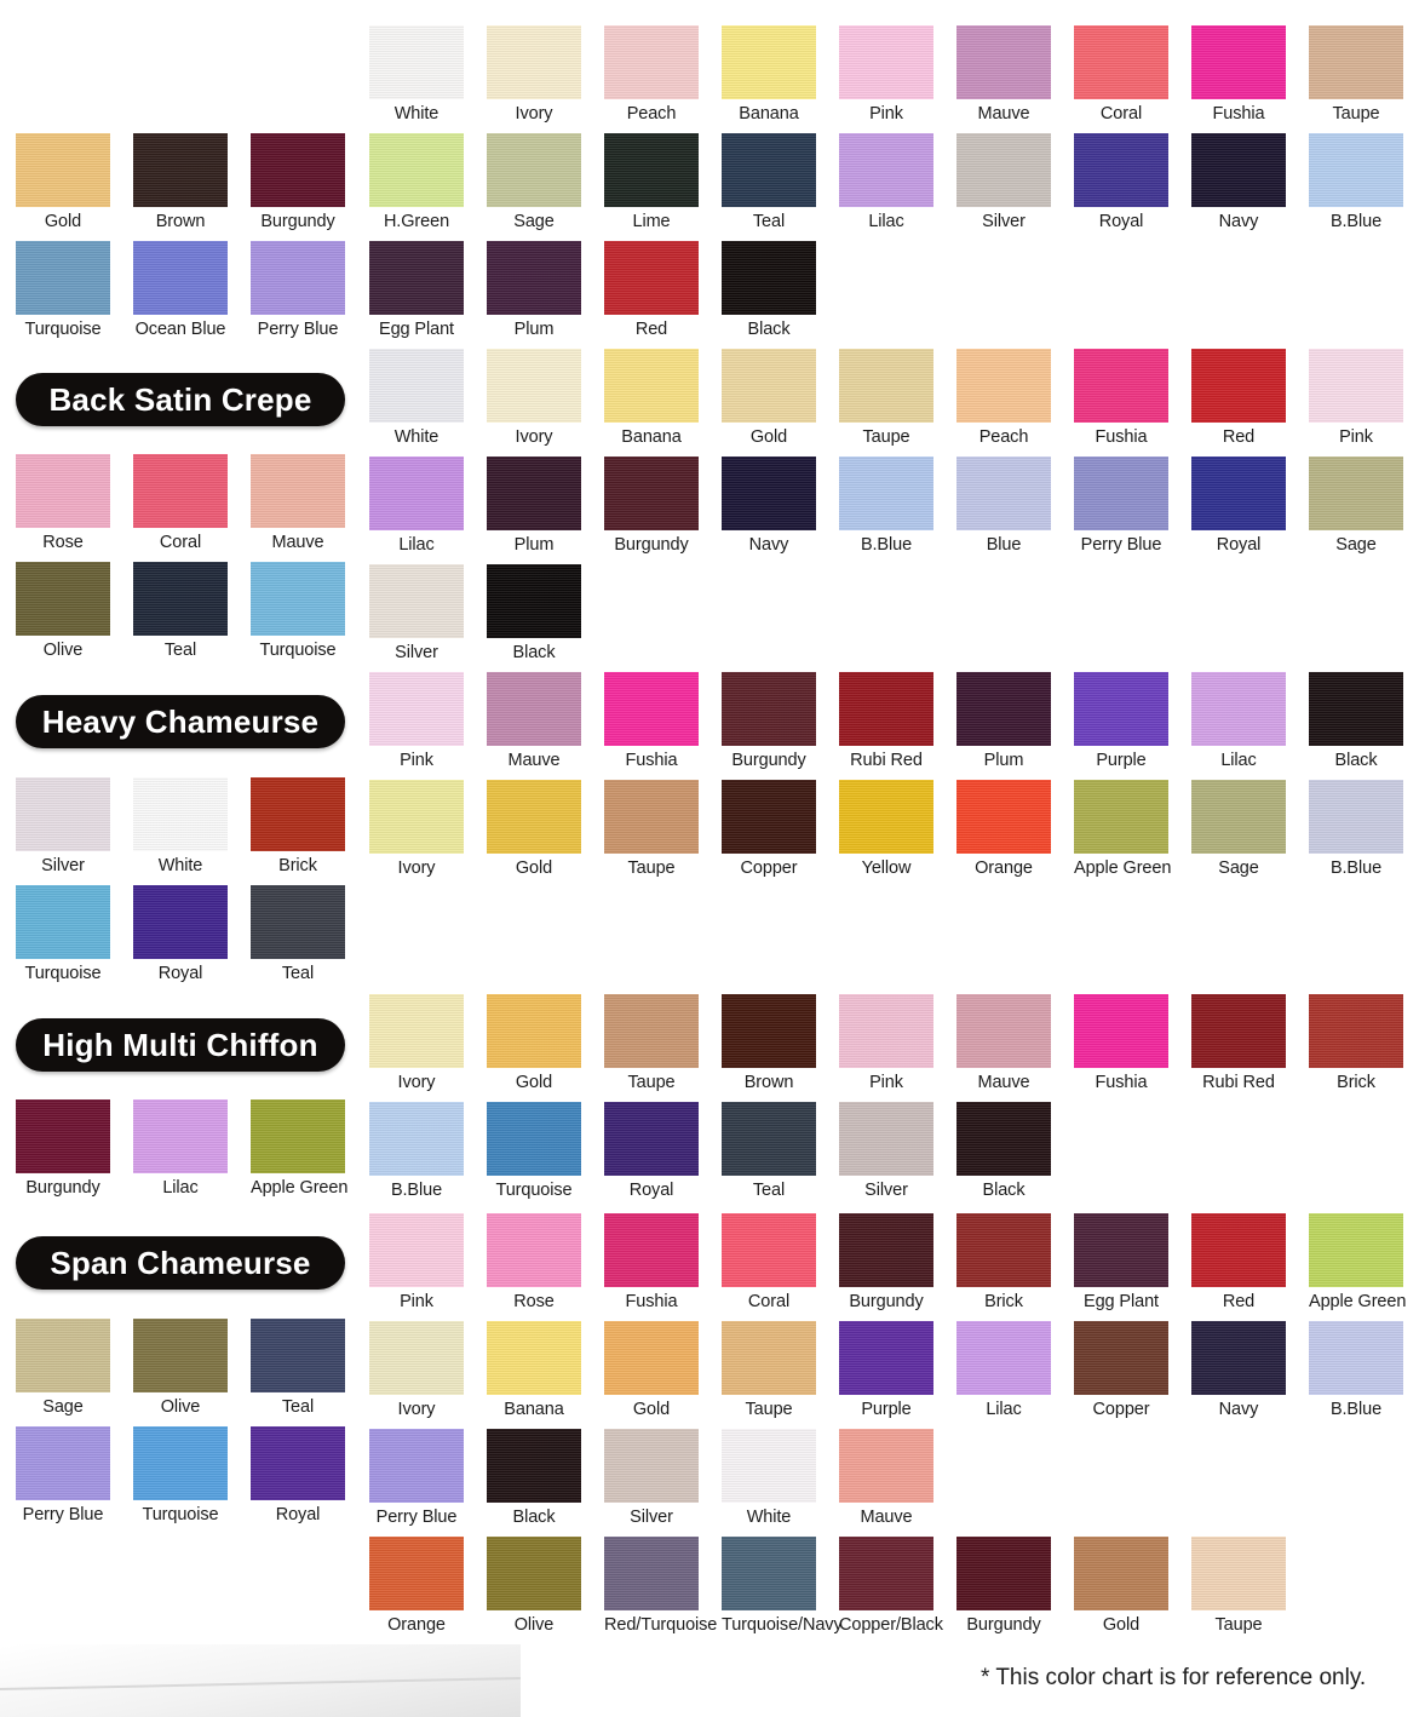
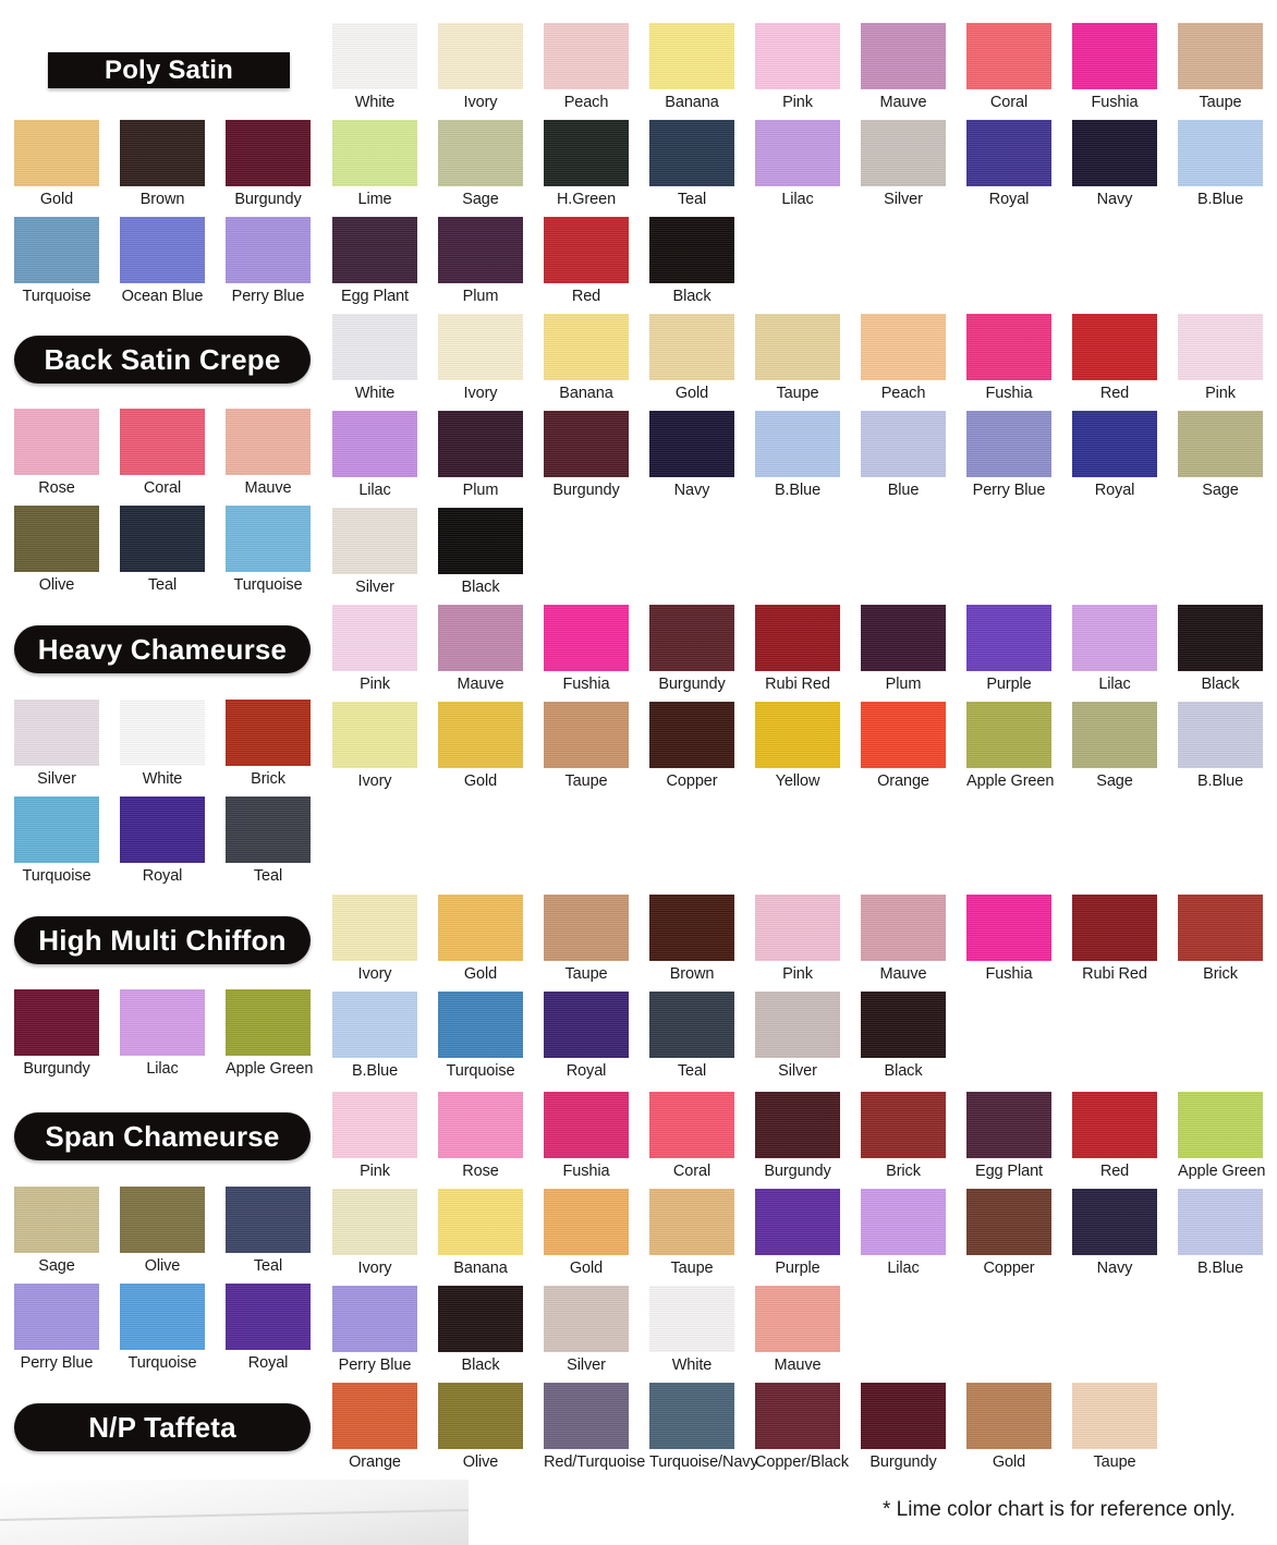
+ Poly Satin
  Gold
  Brown
  Burgundy
  Turquoise
  Ocean Blue
  Perry Blue
  White
  Ivory
  Peach
  Banana
  Pink
  Mauve
  Coral
  Fushia
  Taupe
- H.Green
+ Lime
  Sage
- Lime
+ H.Green
  Teal
  Lilac
  Silver
  Royal
  Navy
  B.Blue
  Egg Plant
  Plum
  Red
  Black
  Back Satin Crepe
  Rose
  Coral
  Mauve
  Olive
  Teal
  Turquoise
  White
  Ivory
  Banana
  Gold
  Taupe
  Peach
  Fushia
  Red
  Pink
  Lilac
  Plum
  Burgundy
  Navy
  B.Blue
  Blue
  Perry Blue
  Royal
  Sage
  Silver
  Black
  Heavy Chameurse
  Silver
  White
  Brick
  Turquoise
  Royal
  Teal
  Pink
  Mauve
  Fushia
  Burgundy
  Rubi Red
  Plum
  Purple
  Lilac
  Black
  Ivory
  Gold
  Taupe
  Copper
  Yellow
  Orange
  Apple Green
  Sage
  B.Blue
  High Multi Chiffon
  Burgundy
  Lilac
  Apple Green
  Ivory
  Gold
  Taupe
  Brown
  Pink
  Mauve
  Fushia
  Rubi Red
  Brick
  B.Blue
  Turquoise
  Royal
  Teal
  Silver
  Black
  Span Chameurse
  Sage
  Olive
  Teal
  Perry Blue
  Turquoise
  Royal
  Pink
  Rose
  Fushia
  Coral
  Burgundy
  Brick
  Egg Plant
  Red
  Apple Green
  Ivory
  Banana
  Gold
  Taupe
  Purple
  Lilac
  Copper
  Navy
  B.Blue
  Perry Blue
  Black
  Silver
  White
  Mauve
+ N/P Taffeta
  Orange
  Olive
  Red/Turquoise
  Turquoise/Nav
  Copper/Black
  Burgundy
  Gold
  Taupe
- * This color chart is for reference only.
+ * Lime color chart is for reference only.
